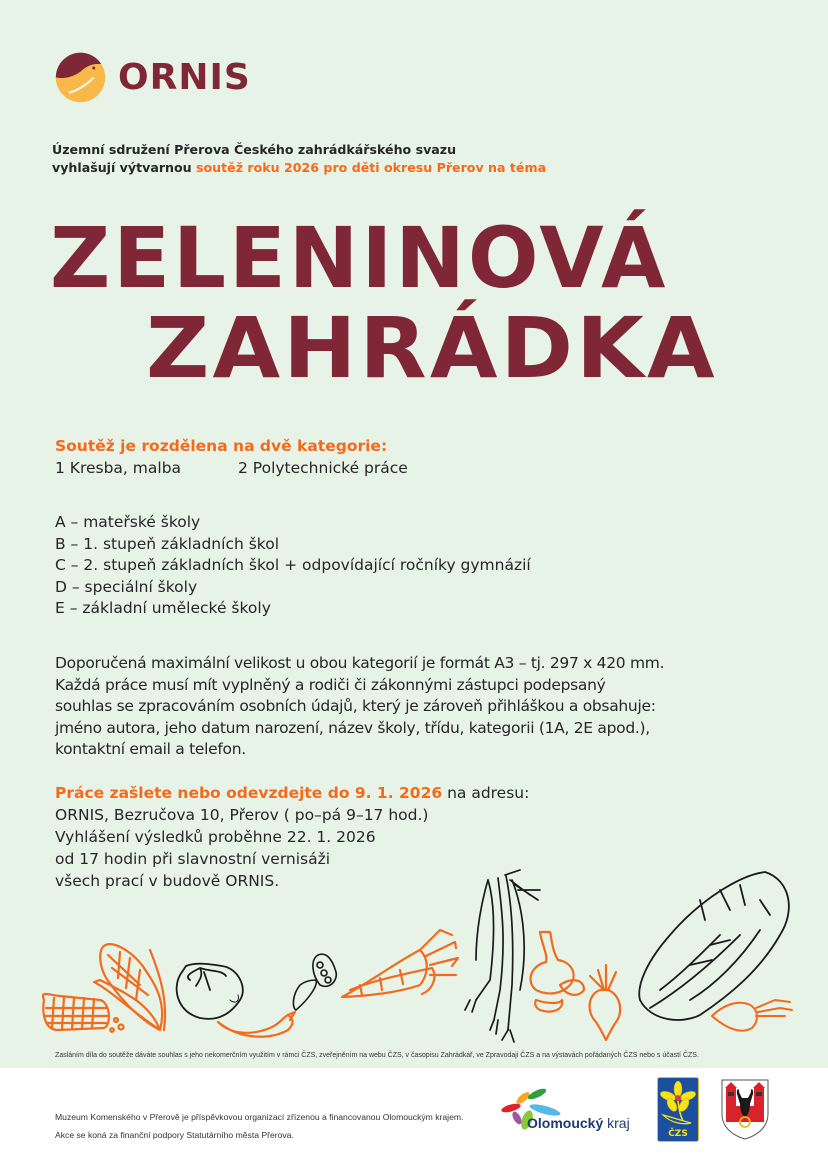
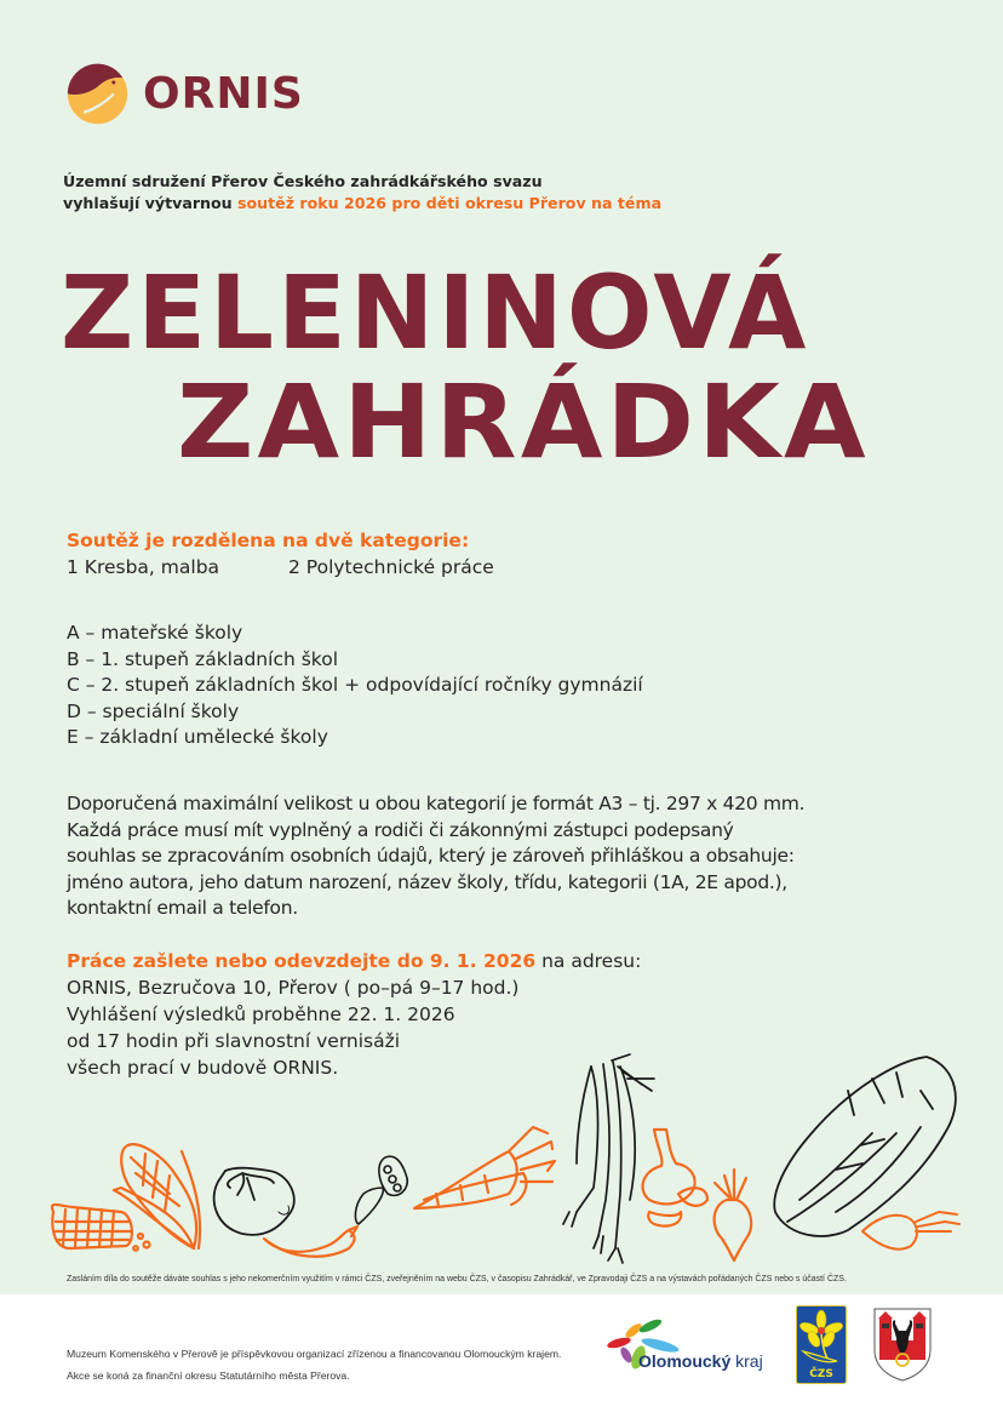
  ORNIS
- Územní sdružení Přerova Českého zahrádkářského svazu
+ Územní sdružení Přerov Českého zahrádkářského svazu
  vyhlašují výtvarnou soutěž roku 2026 pro děti okresu Přerov na téma
  ZELENINOVÁ
  ZAHRÁDKA
  Soutěž je rozdělena na dvě kategorie:
  1 Kresba, malba 2 Polytechnické práce
  A – mateřské školy
  B – 1. stupeň základních škol
  C – 2. stupeň základních škol + odpovídající ročníky gymnázií
  D – speciální školy
  E – základní umělecké školy
  Doporučená maximální velikost u obou kategorií je formát A3 – tj. 297 x 420 mm.
  Každá práce musí mít vyplněný a rodiči či zákonnými zástupci podepsaný
  souhlas se zpracováním osobních údajů, který je zároveň přihláškou a obsahuje:
  jméno autora, jeho datum narození, název školy, třídu, kategorii (1A, 2E apod.),
  kontaktní email a telefon.
  Práce zašlete nebo odevzdejte do 9. 1. 2026 na adresu:
  ORNIS, Bezručova 10, Přerov ( po–pá 9–17 hod.)
  Vyhlášení výsledků proběhne 22. 1. 2026
  od 17 hodin při slavnostní vernisáži
  všech prací v budově ORNIS.
  Muzeum Komenského v Přerově je příspěvkovou organizací zřízenou a financovanou Olomouckým krajem.
- Akce se koná za finanční podpory Statutárního města Přerova.
+ Akce se koná za finanční okresu Statutárního města Přerova.
  Olomoucký kraj
  ČZS
